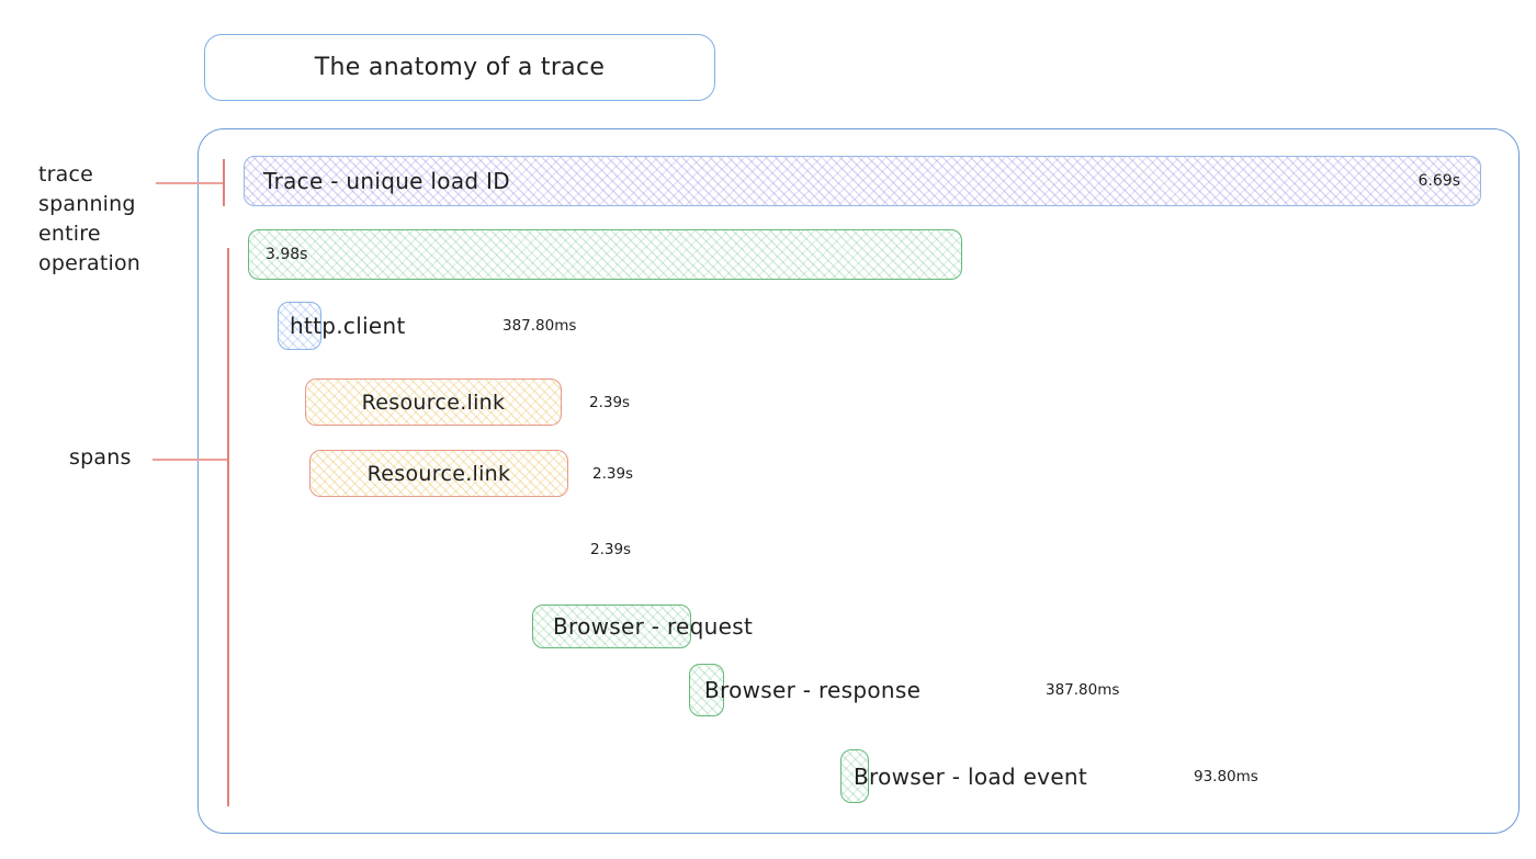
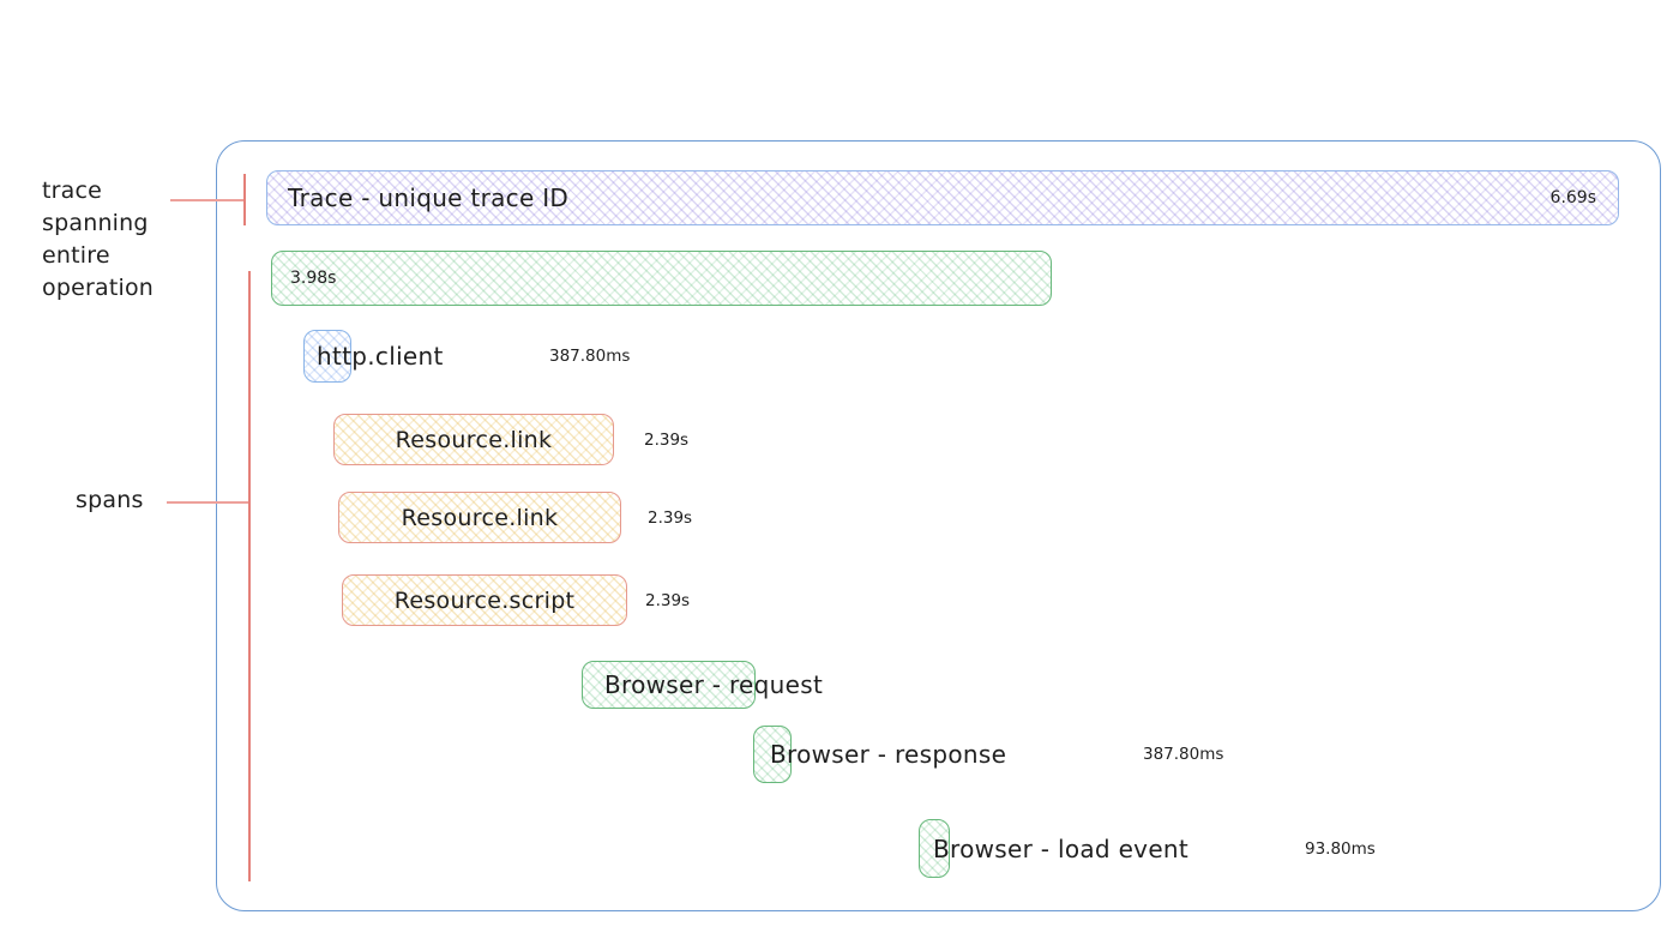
- The anatomy of a trace
  trace
  spanning
  entire
  operation
  spans
- Trace - unique load ID
+ Trace - unique trace ID
  6.69s
  3.98s
  http.client
  387.80ms
  Resource.link
  2.39s
  Resource.link
  2.39s
+ Resource.script
  2.39s
  Browser - request
  Browser - response
  387.80ms
  Browser - load event
  93.80ms
